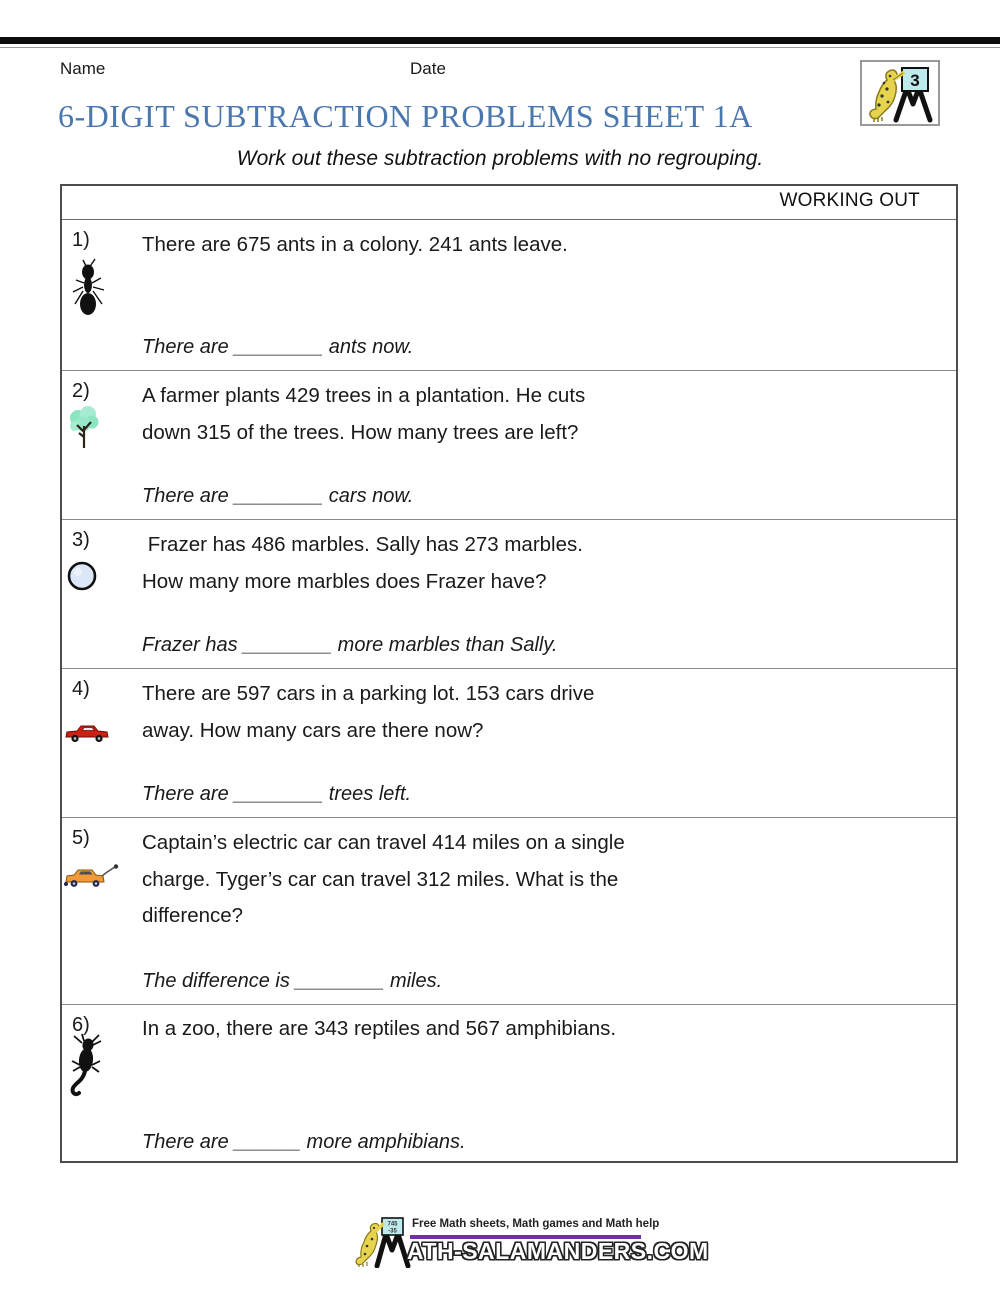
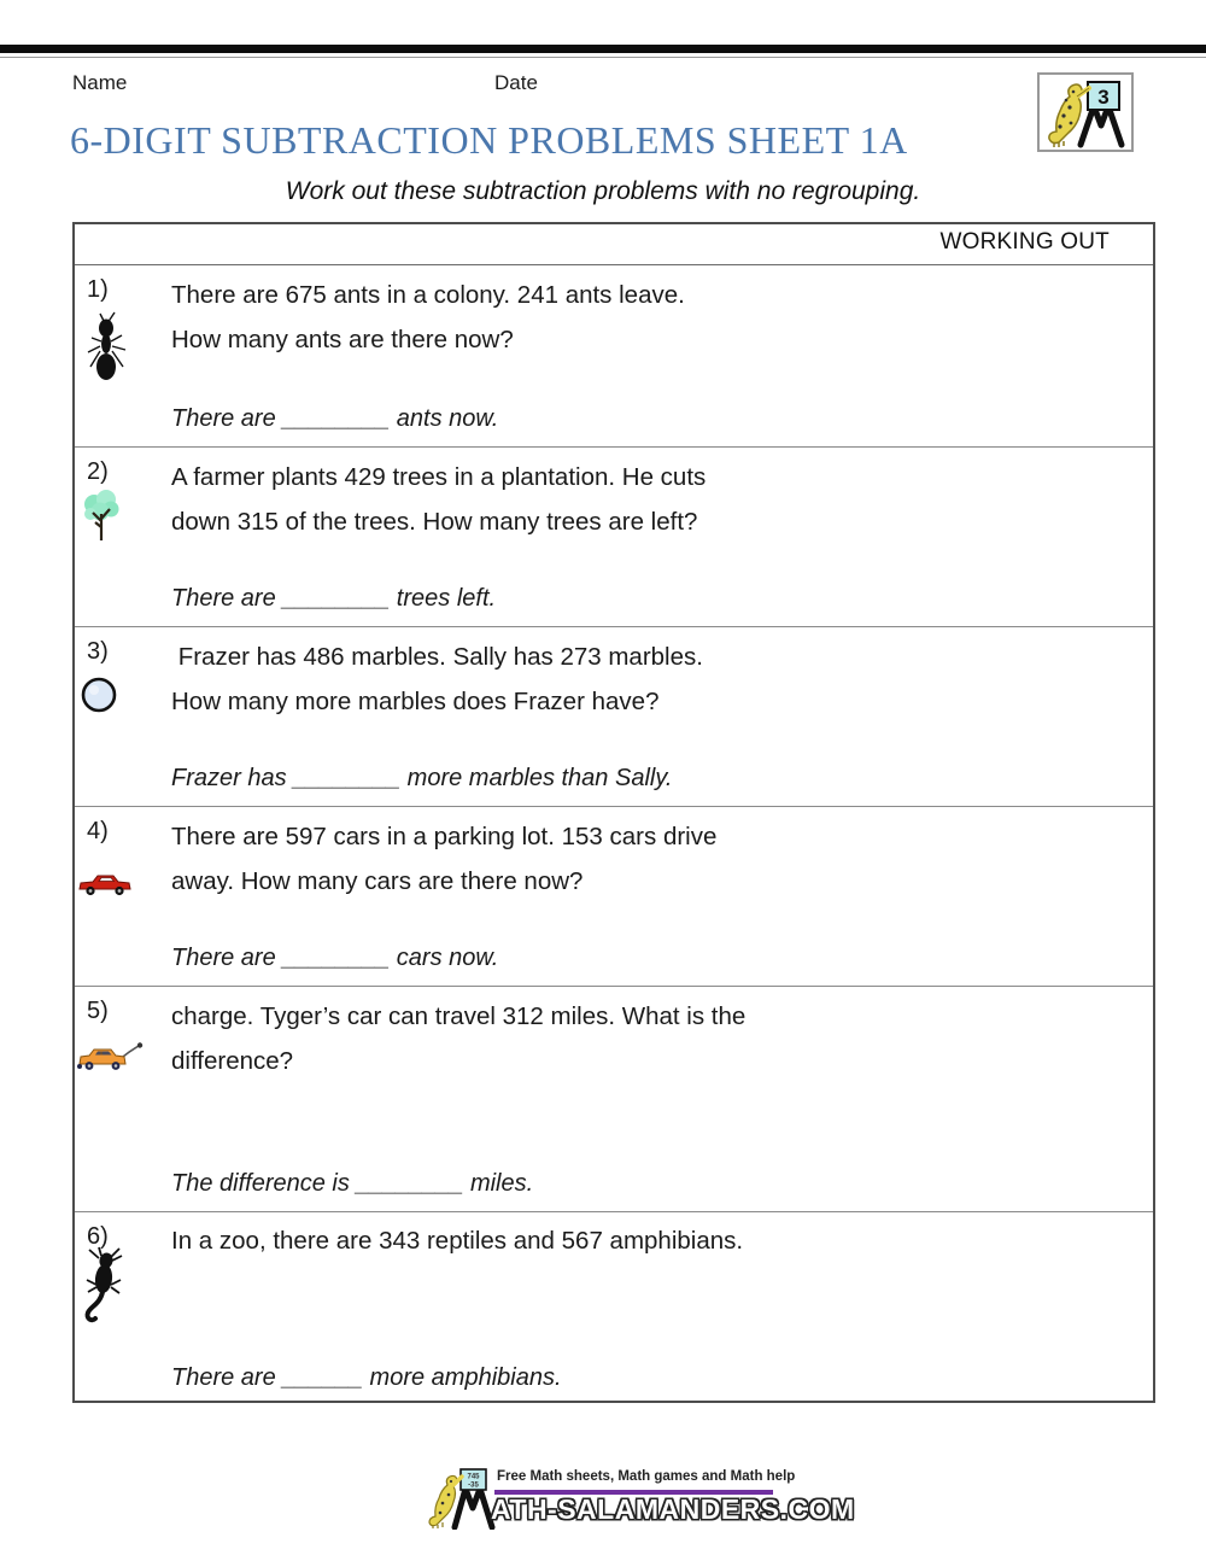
  Name
  Date
  3
  6-DIGIT SUBTRACTION PROBLEMS SHEET 1A
  Work out these subtraction problems with no regrouping.
  WORKING OUT
  1)
  There are 675 ants in a colony. 241 ants leave.
+ How many ants are there now?
  There are ________ ants now.
  2)
  A farmer plants 429 trees in a plantation. He cuts
  down 315 of the trees. How many trees are left?
- There are ________ cars now.
+ There are ________ trees left.
  3)
  Frazer has 486 marbles. Sally has 273 marbles.
  How many more marbles does Frazer have?
  Frazer has ________ more marbles than Sally.
  4)
  There are 597 cars in a parking lot. 153 cars drive
  away. How many cars are there now?
- There are ________ trees left.
+ There are ________ cars now.
  5)
- Captain’s electric car can travel 414 miles on a single
  charge. Tyger’s car can travel 312 miles. What is the
  difference?
  The difference is ________ miles.
  6)
  In a zoo, there are 343 reptiles and 567 amphibians.
  There are ______ more amphibians.
  Free Math sheets, Math games and Math help
  ATH-SALAMANDERS.COM
